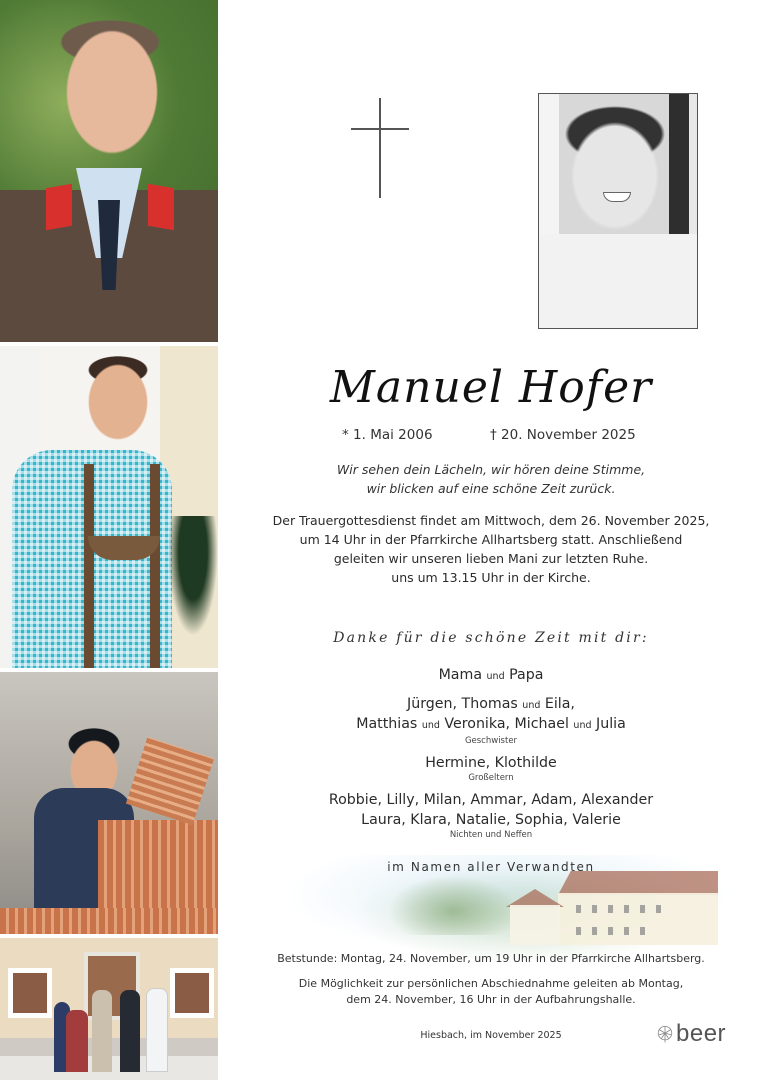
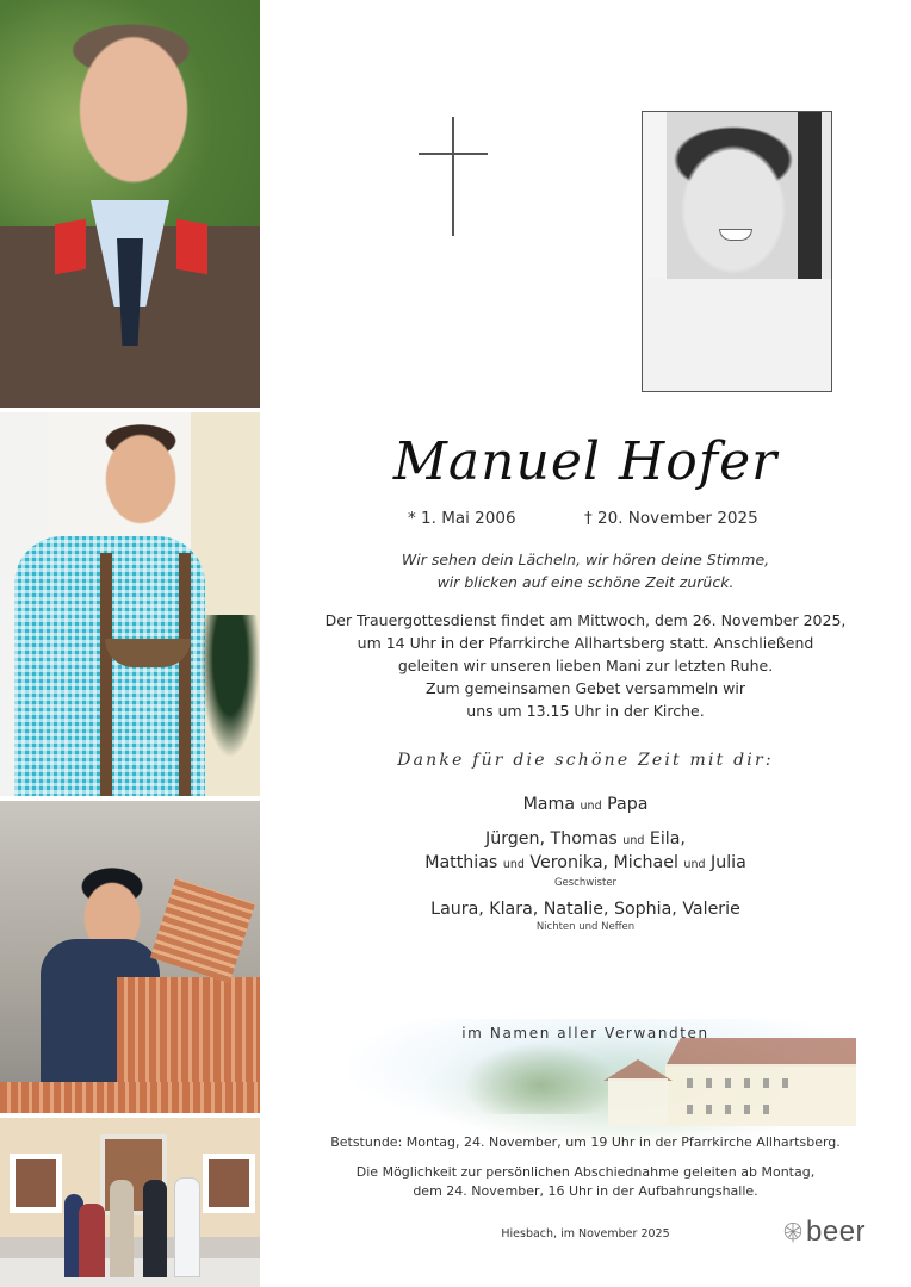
  Manuel Hofer
  * 1. Mai 2006
  † 20. November 2025
  Wir sehen dein Lächeln, wir hören deine Stimme,
  wir blicken auf eine schöne Zeit zurück.
  Der Trauergottesdienst findet am Mittwoch, dem 26. November 2025,
  um 14 Uhr in der Pfarrkirche Allhartsberg statt. Anschließend
  geleiten wir unseren lieben Mani zur letzten Ruhe.
+ Zum gemeinsamen Gebet versammeln wir
  uns um 13.15 Uhr in der Kirche.
  Danke für die schöne Zeit mit dir:
  Mama und Papa
  Jürgen, Thomas und Eila,
  Matthias und Veronika, Michael und Julia
  Geschwister
- Hermine, Klothilde
- Großeltern
- Robbie, Lilly, Milan, Ammar, Adam, Alexander
  Laura, Klara, Natalie, Sophia, Valerie
  Nichten und Neffen
  im Namen aller Verwandten
  Betstunde: Montag, 24. November, um 19 Uhr in der Pfarrkirche Allhartsberg.
  Die Möglichkeit zur persönlichen Abschiednahme geleiten ab Montag,
  dem 24. November, 16 Uhr in der Aufbahrungshalle.
  Hiesbach, im November 2025
  beer
